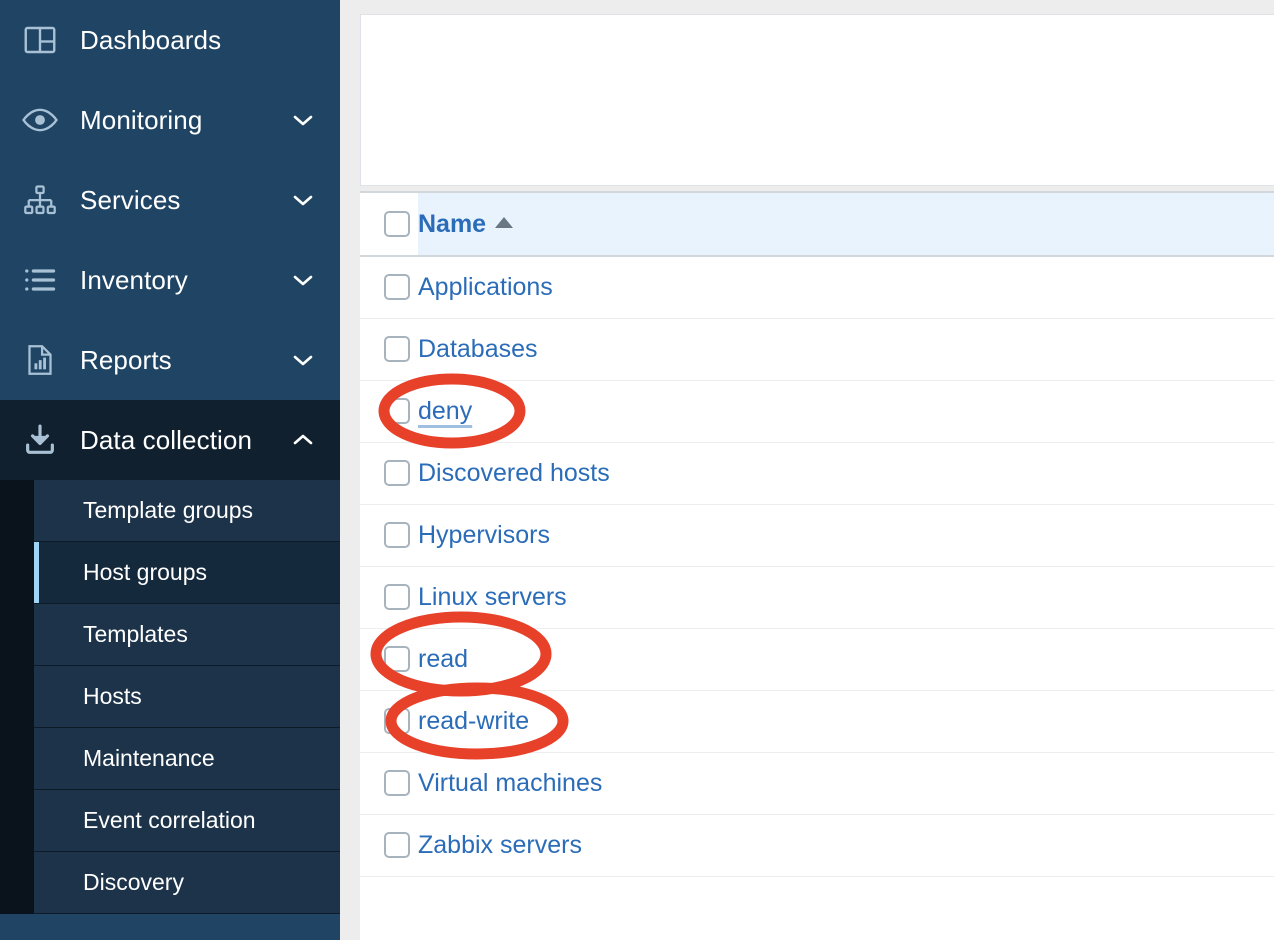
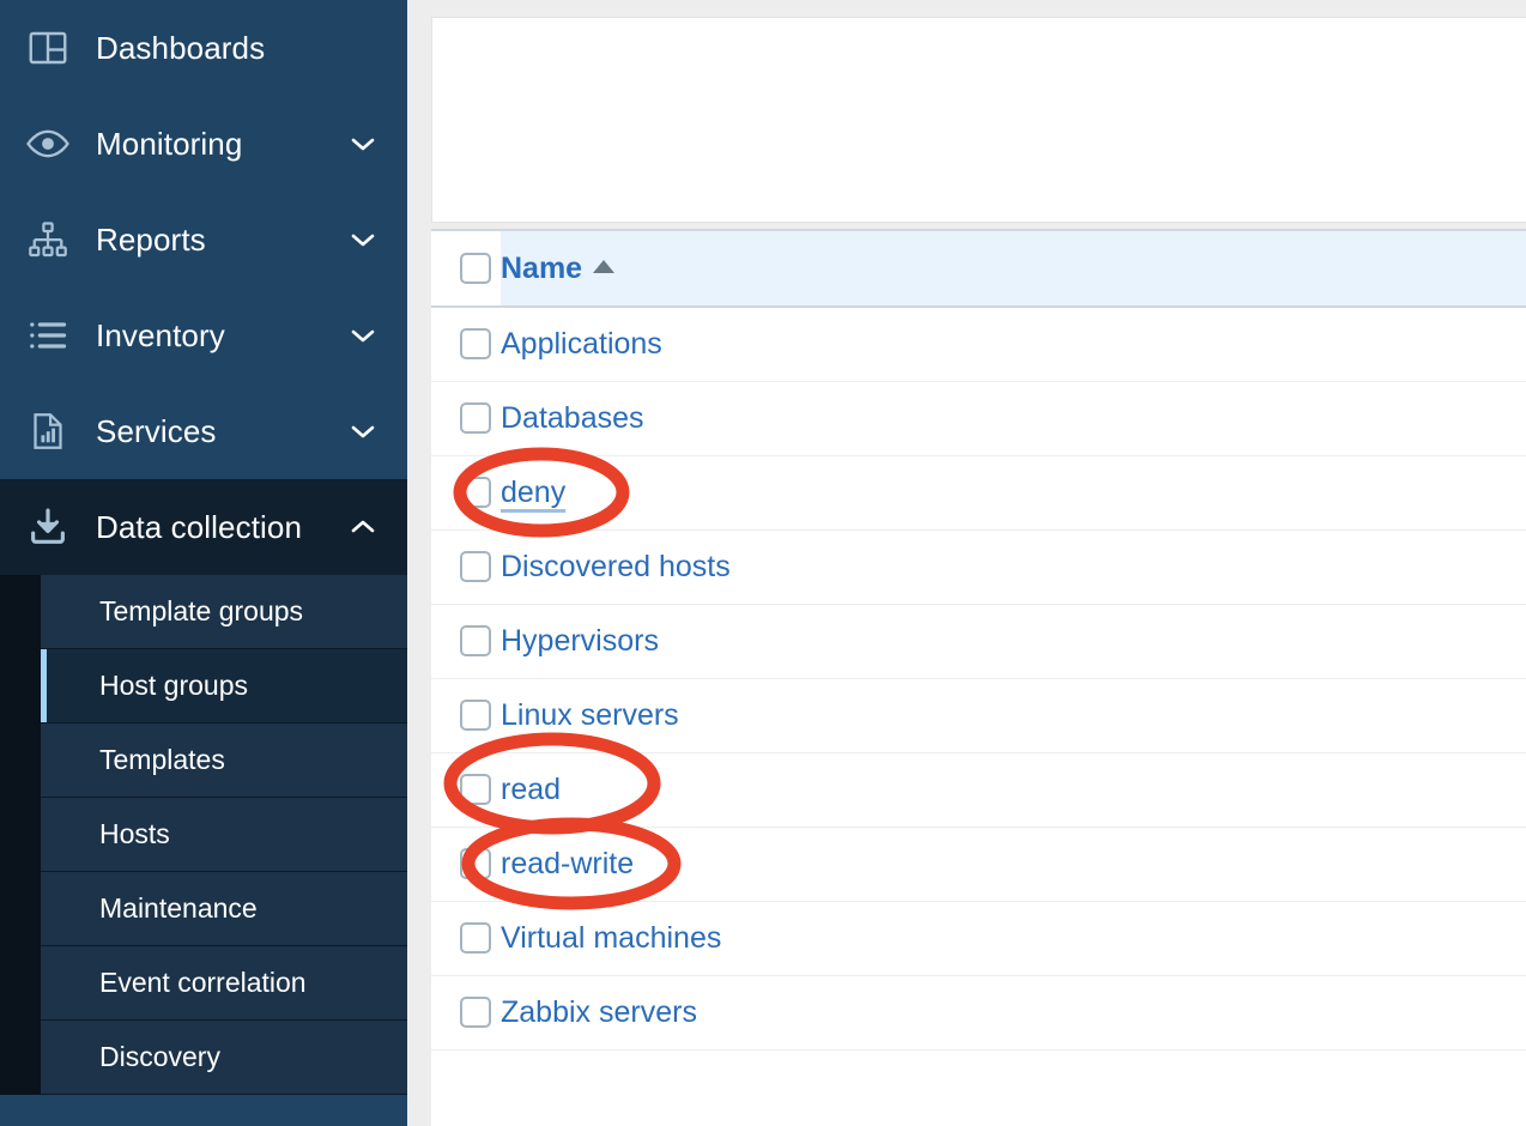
  Dashboards
  Monitoring
- Services
+ Reports
  Inventory
- Reports
+ Services
  Data collection
  Template groups
  Host groups
  Templates
  Hosts
  Maintenance
  Event correlation
  Discovery
  	Name
  	Applications
  	Databases
  	deny
  	Discovered hosts
  	Hypervisors
  	Linux servers
  	read
  	read-write
  	Virtual machines
  	Zabbix servers
